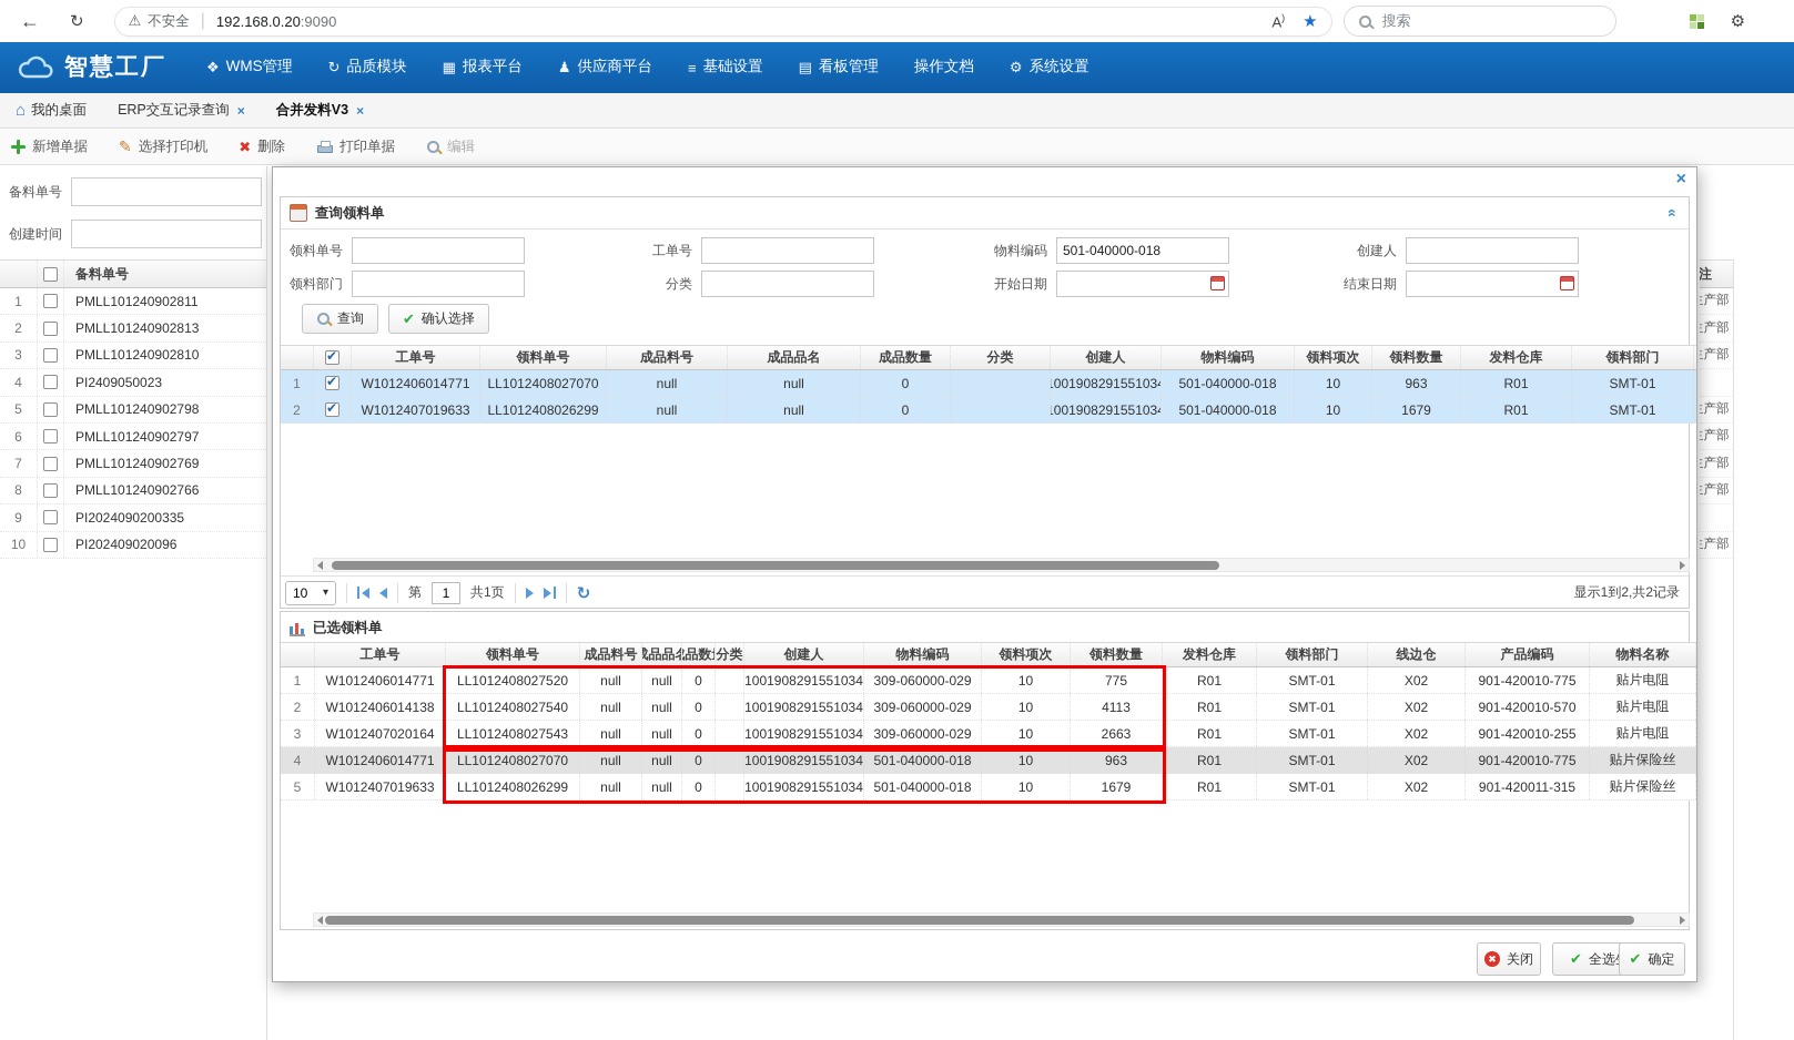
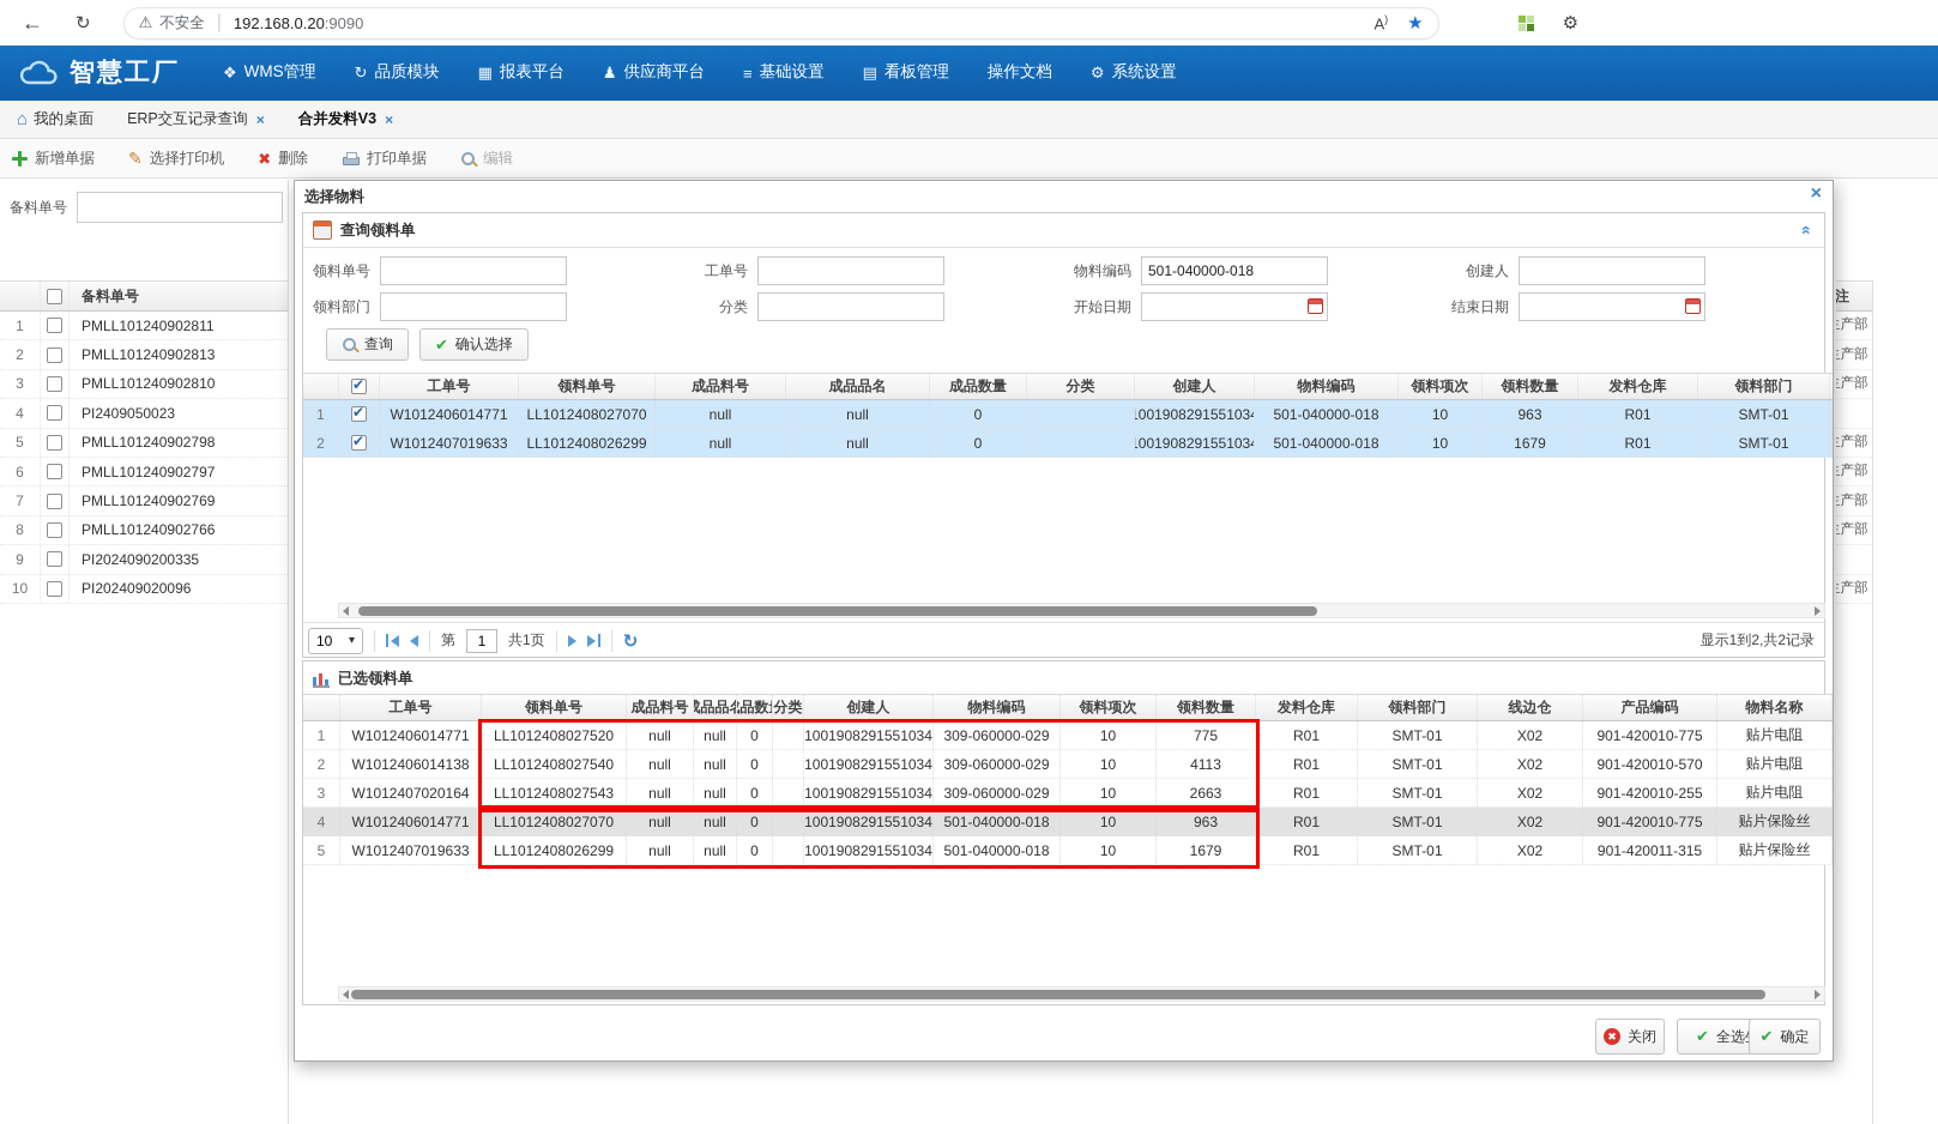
  ←
  ↻
  ⚠
  不安全
  |
  192.168.0.20
  :9090
  A)
  ★
- 搜索
  ⚙
  智慧工厂
  ❖
  WMS管理
  ↻
  品质模块
  ▦
  报表平台
  ♟
  供应商平台
  ≡
  基础设置
  ▤
  看板管理
  操作文档
  ⚙
  系统设置
  ⌂
  我的桌面
  ERP交互记录查询
  ×
  合并发料V3
  ×
  新增单据
  ✎
  选择打印机
  ✖
  删除
  打印单据
  编辑
  备料单号
- 创建时间
  备料单号
  1
  PMLL101240902811
  2
  PMLL101240902813
  3
  PMLL101240902810
  4
  PI2409050023
  5
  PMLL101240902798
  6
  PMLL101240902797
  7
  PMLL101240902769
  8
  PMLL101240902766
  9
  PI2024090200335
  10
  PI202409020096
+ 选择物料
  ×
  查询领料单
  领料单号
  工单号
  物料编码
  501-040000-018
  创建人
  领料部门
  分类
  开始日期
  结束日期
  查询
  ✔
  确认选择
  工单号
  领料单号
  成品料号
  成品品名
  成品数量
  分类
  创建人
  物料编码
  领料项次
  领料数量
  发料仓库
  领料部门
  1
  W1012406014771
  LL1012408027070
  null
  null
  0
  1001908291551034
  501-040000-018
  10
  963
  R01
  SMT-01
  2
  W1012407019633
  LL1012408026299
  null
  null
  0
  1001908291551034
  501-040000-018
  10
  1679
  R01
  SMT-01
  10
  ▾
  第
  1
  共1页
  ↻
  显示1到2,共2记录
  已选领料单
  工单号
  领料单号
  成品料号
  成品品名
  分类
  创建人
  物料编码
  领料项次
  领料数量
  发料仓库
  领料部门
  线边仓
  产品编码
  物料名称
  1
  W1012406014771
  LL1012408027520
  null
  null
  0
  1001908291551034
  309-060000-029
  10
  775
  R01
  SMT-01
  X02
  901-420010-775
  贴片电阻
  2
  W1012406014138
  LL1012408027540
  null
  null
  0
  1001908291551034
  309-060000-029
  10
  4113
  R01
  SMT-01
  X02
  901-420010-570
  贴片电阻
  3
  W1012407020164
  LL1012408027543
  null
  null
  0
  1001908291551034
  309-060000-029
  10
  2663
  R01
  SMT-01
  X02
  901-420010-255
  贴片电阻
  4
  W1012406014771
  LL1012408027070
  null
  null
  0
  1001908291551034
  501-040000-018
  10
  963
  R01
  SMT-01
  X02
  901-420010-775
  贴片保险丝
  5
  W1012407019633
  LL1012408026299
  null
  null
  0
  1001908291551034
  501-040000-018
  10
  1679
  R01
  SMT-01
  X02
  901-420011-315
  贴片保险丝
  ✖
  关闭
  ✔
  ✔
  确定
